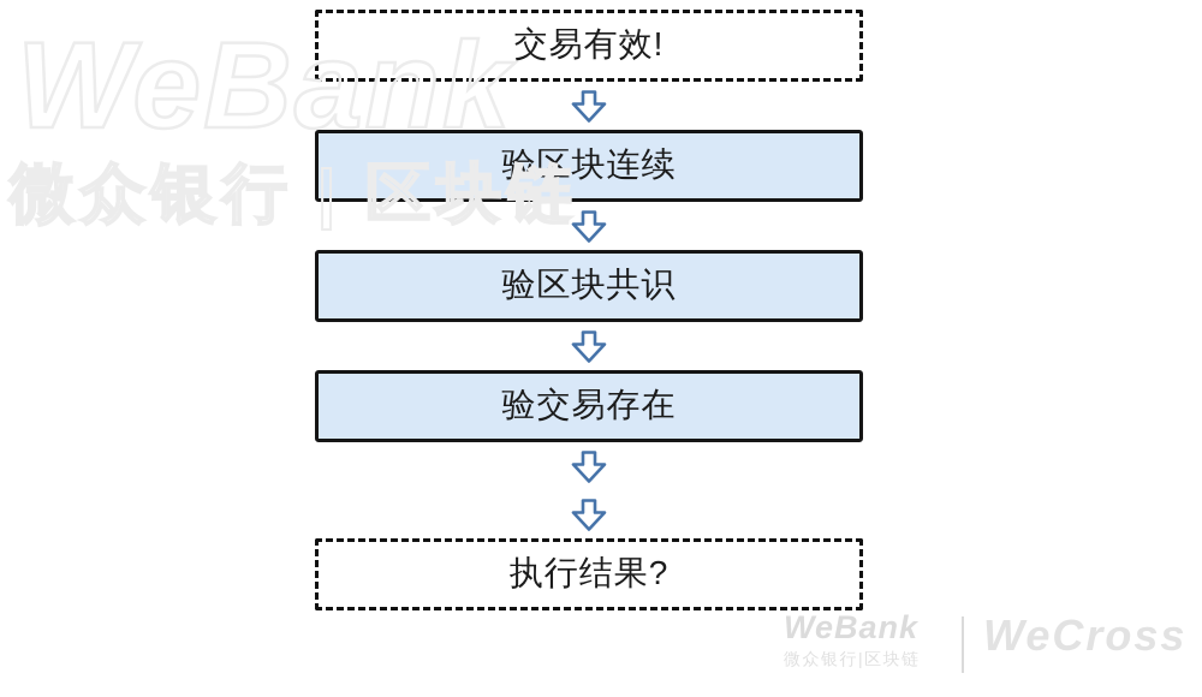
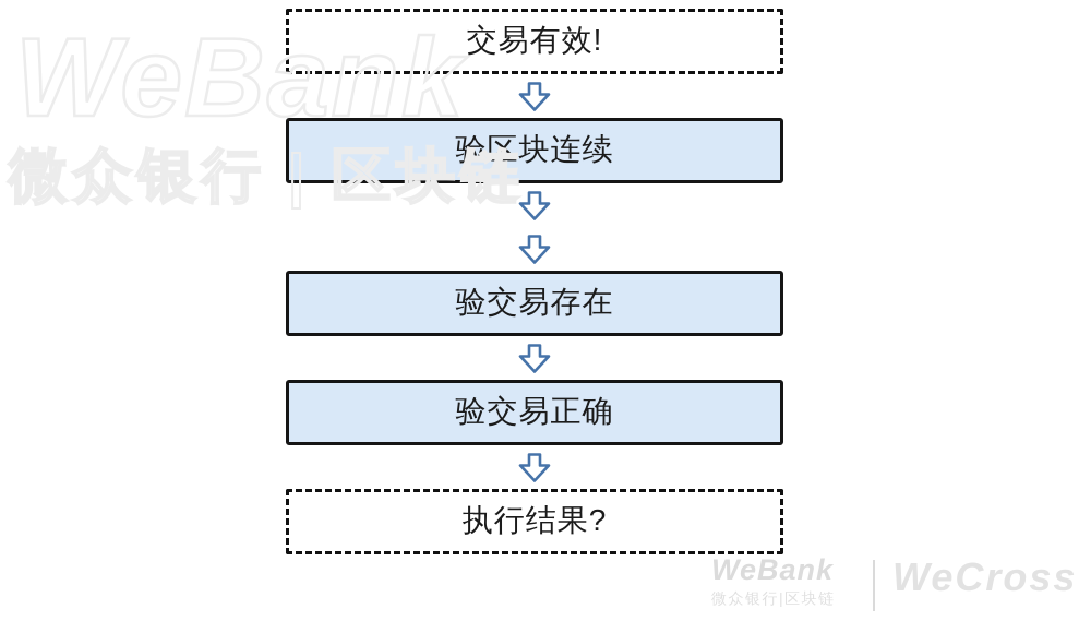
  WeBank
  微众银行 | 区块链
  交易有效!
  验区块连续
- 验区块共识
  验交易存在
+ 验交易正确
  执行结果?
  WeBank
  微众银行|区块链
  WeCross
